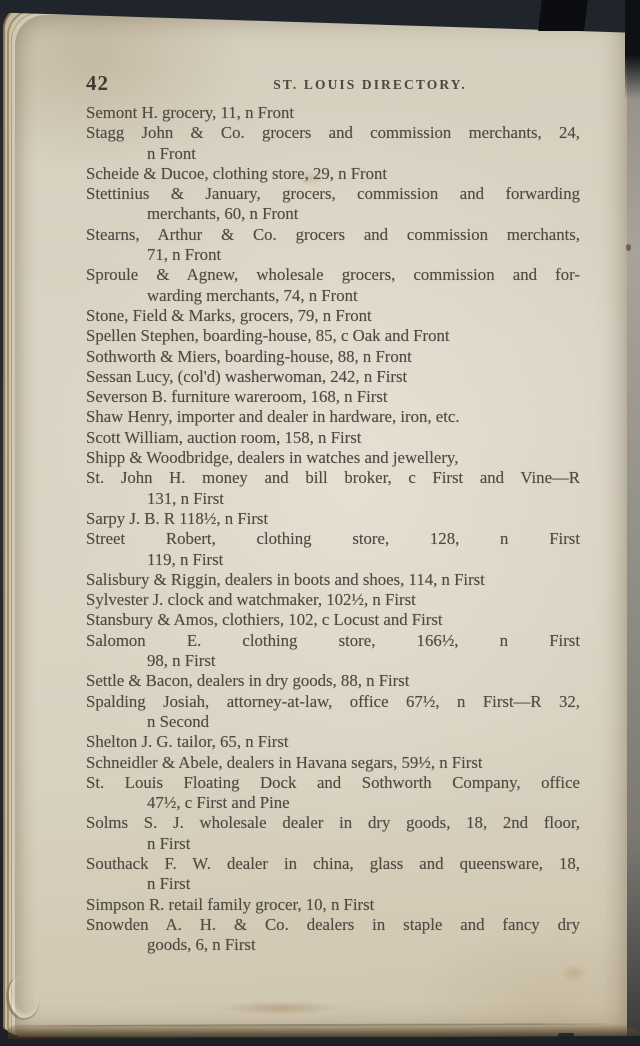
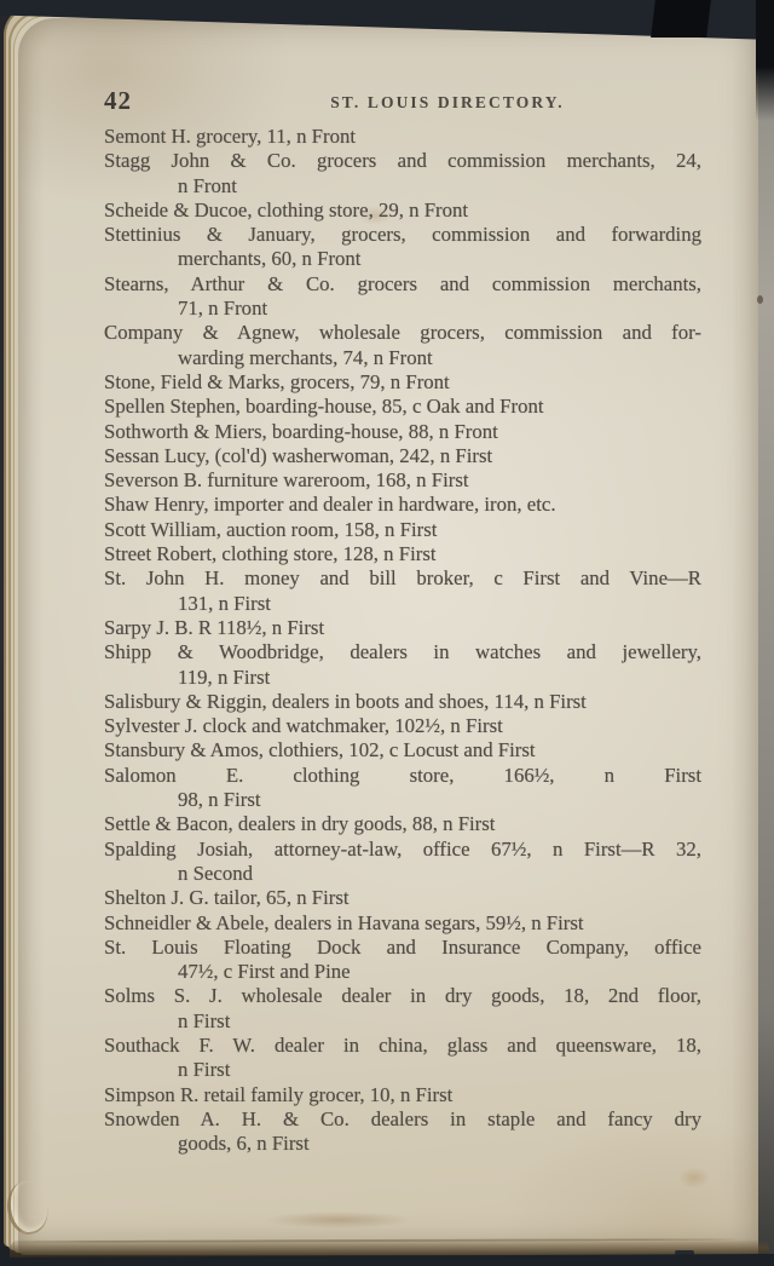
  42
  ST. LOUIS DIRECTORY.
  Semont H. grocery, 11, n Front
  Stagg John & Co. grocers and commission merchants, 24,
  n Front
  Scheide & Ducoe, clothing store, 29, n Front
  Stettinius & January, grocers, commission and forwarding
  merchants, 60, n Front
  Stearns, Arthur & Co. grocers and commission merchants,
  71, n Front
- Sproule & Agnew, wholesale grocers, commission and for-
+ Company & Agnew, wholesale grocers, commission and for-
  warding merchants, 74, n Front
  Stone, Field & Marks, grocers, 79, n Front
  Spellen Stephen, boarding-house, 85, c Oak and Front
  Sothworth & Miers, boarding-house, 88, n Front
  Sessan Lucy, (col'd) washerwoman, 242, n First
  Severson B. furniture wareroom, 168, n First
  Shaw Henry, importer and dealer in hardware, iron, etc.
  Scott William, auction room, 158, n First
- Shipp & Woodbridge, dealers in watches and jewellery,
+ Street Robert, clothing store, 128, n First
  St. John H. money and bill broker, c First and Vine—R
  131, n First
  Sarpy J. B. R 118½, n First
- Street Robert, clothing store, 128, n First
+ Shipp & Woodbridge, dealers in watches and jewellery,
  119, n First
  Salisbury & Riggin, dealers in boots and shoes, 114, n First
  Sylvester J. clock and watchmaker, 102½, n First
  Stansbury & Amos, clothiers, 102, c Locust and First
  Salomon E. clothing store, 166½, n First
  98, n First
  Settle & Bacon, dealers in dry goods, 88, n First
  Spalding Josiah, attorney-at-law, office 67½, n First—R 32,
  n Second
  Shelton J. G. tailor, 65, n First
  Schneidler & Abele, dealers in Havana segars, 59½, n First
- St. Louis Floating Dock and Sothworth Company, office
+ St. Louis Floating Dock and Insurance Company, office
  47½, c First and Pine
  Solms S. J. wholesale dealer in dry goods, 18, 2nd floor,
  n First
  Southack F. W. dealer in china, glass and queensware, 18,
  n First
  Simpson R. retail family grocer, 10, n First
  Snowden A. H. & Co. dealers in staple and fancy dry
  goods, 6, n First
